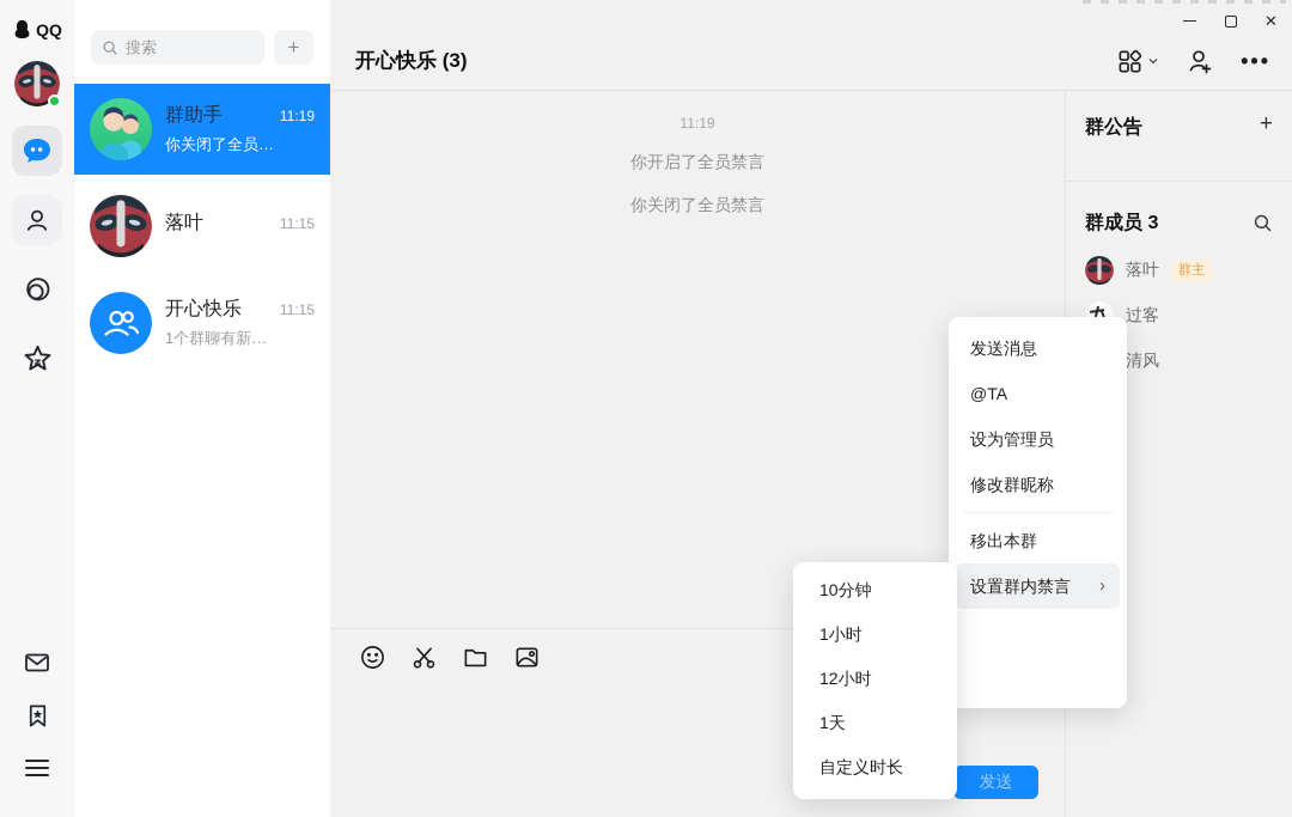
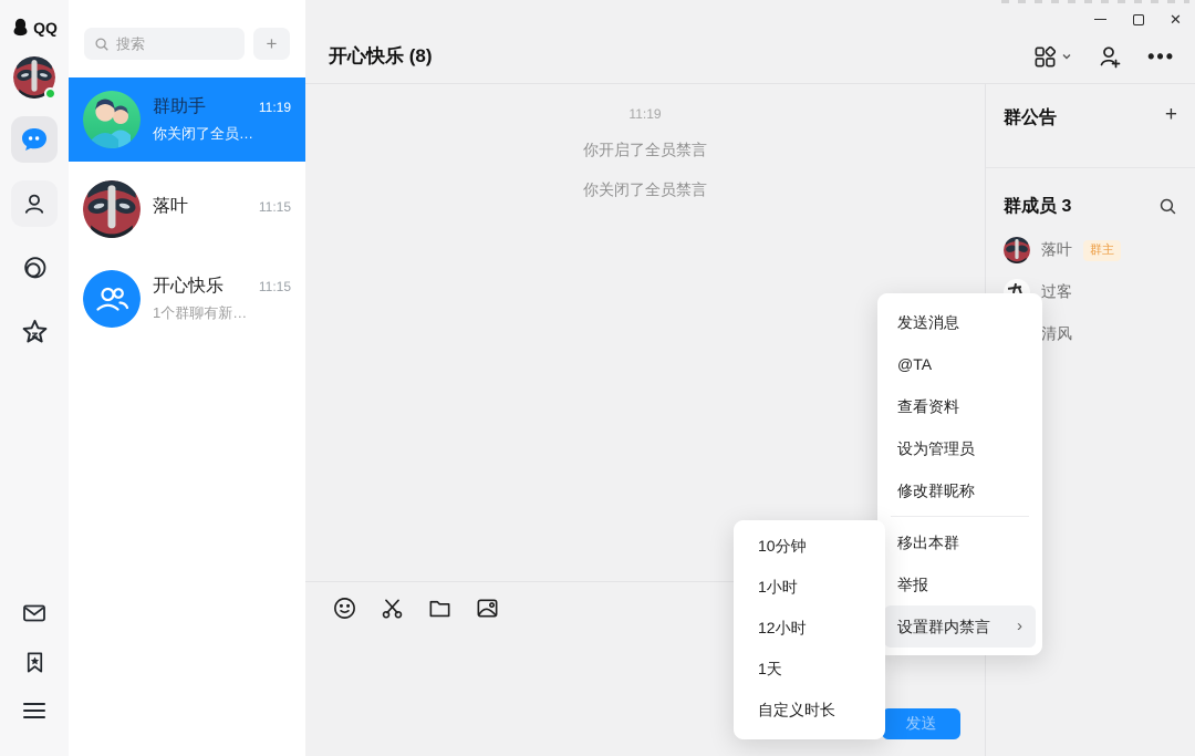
  QQ
  搜索
  +
  群助手
  11:19
  你关闭了全员…
  落叶
  11:15
  开心快乐
  11:15
  1个群聊有新…
  ✕
- 开心快乐 (3)
+ 开心快乐 (8)
  •••
  11:19
  你开启了全员禁言
  你关闭了全员禁言
  群公告
  +
  群成员 3
  落叶
  群主
  过客
  清风
  发送
  发送消息
  @TA
+ 查看资料
  设为管理员
  修改群昵称
  移出本群
+ 举报
  设置群内禁言
  ›
  10分钟
  1小时
  12小时
  1天
  自定义时长
